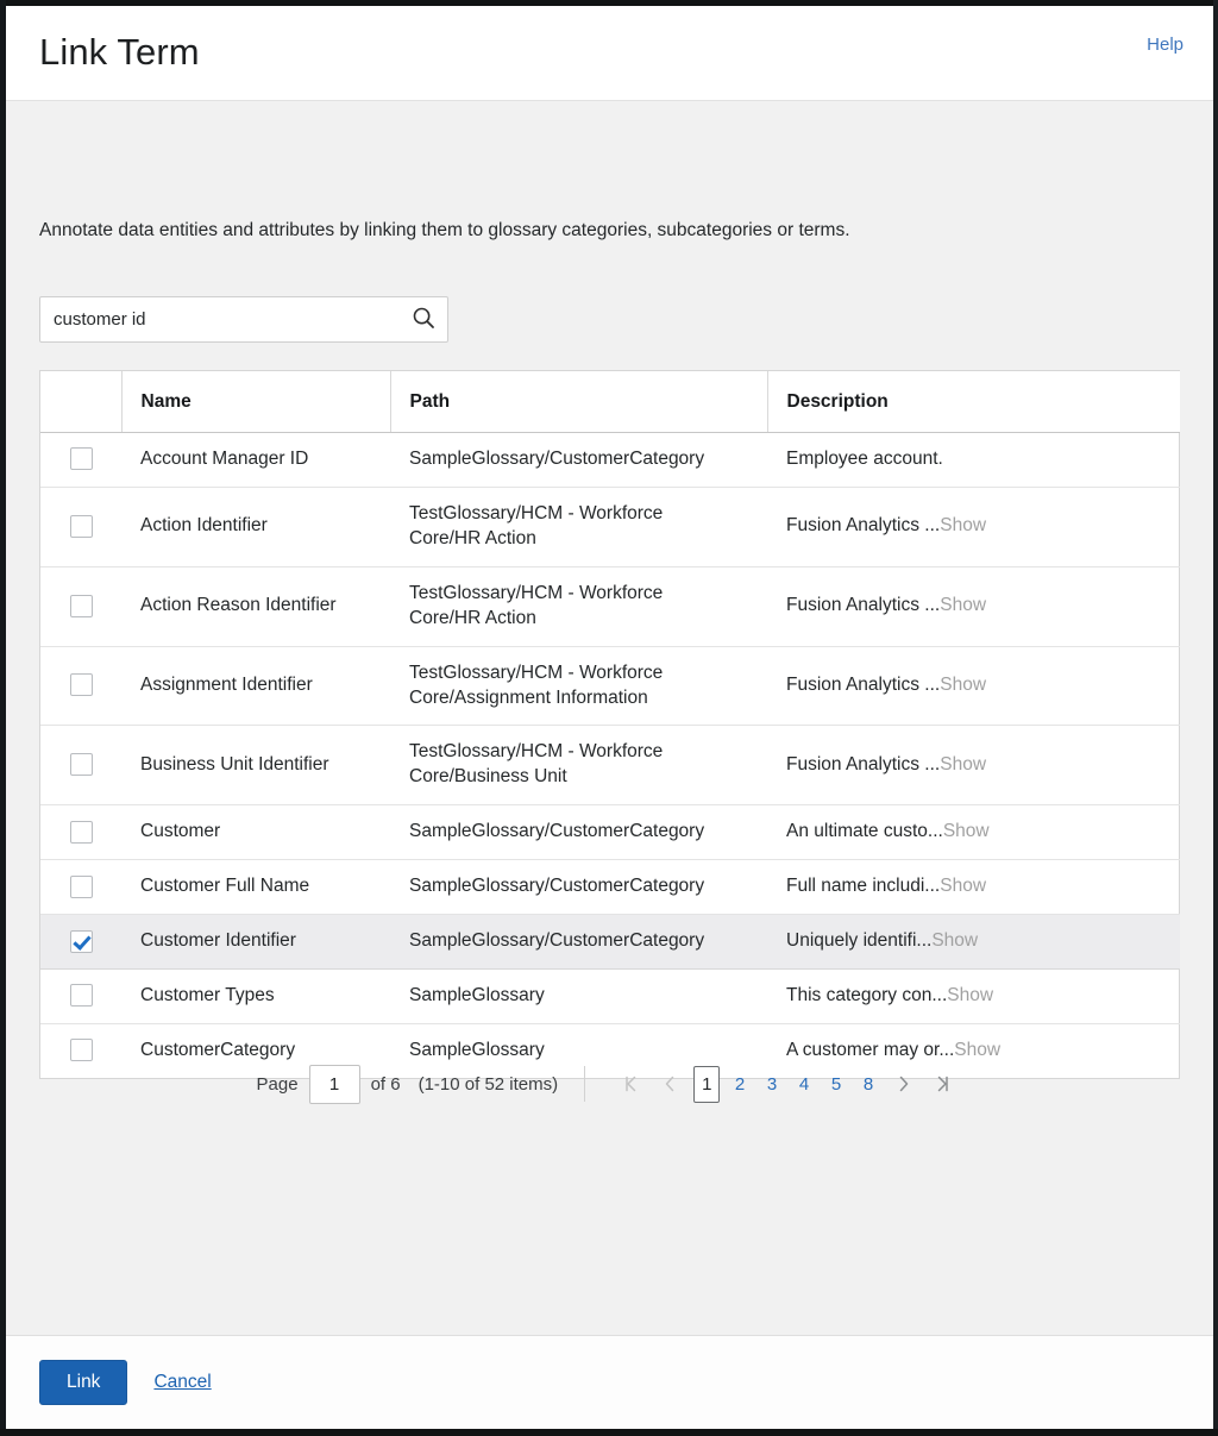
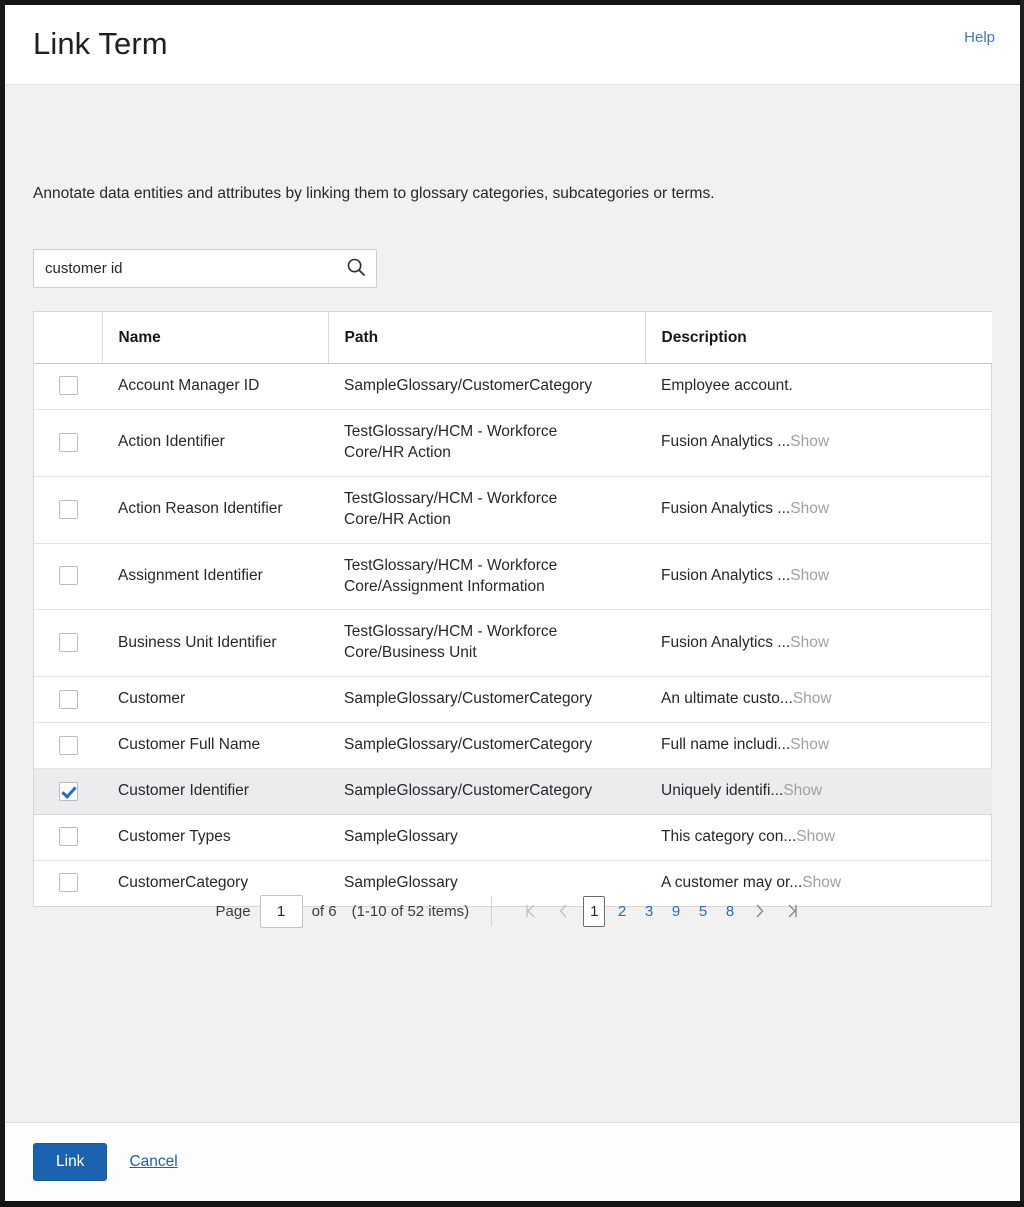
  Link Term
  Help
  Annotate data entities and attributes by linking them to glossary categories, subcategories or terms.
  customer id
  	Name	Path	Description
  	Account Manager ID	SampleGlossary/CustomerCategory	Employee account.
  	Action Identifier	TestGlossary/HCM - WorkforceCore/HR Action	Fusion Analytics ...Show
  	Action Reason Identifier	TestGlossary/HCM - WorkforceCore/HR Action	Fusion Analytics ...Show
  	Assignment Identifier	TestGlossary/HCM - WorkforceCore/Assignment Information	Fusion Analytics ...Show
  	Business Unit Identifier	TestGlossary/HCM - WorkforceCore/Business Unit	Fusion Analytics ...Show
  	Customer	SampleGlossary/CustomerCategory	An ultimate custo...Show
  	Customer Full Name	SampleGlossary/CustomerCategory	Full name includi...Show
  	Customer Identifier	SampleGlossary/CustomerCategory	Uniquely identifi...Show
  	Customer Types	SampleGlossary	This category con...Show
  	CustomerCategory	SampleGlossary	A customer may or...Show
  Page
  1
  of 6
  (1-10 of 52 items)
  1
  2
  3
- 4
+ 9
  5
  8
  Link
  Cancel
